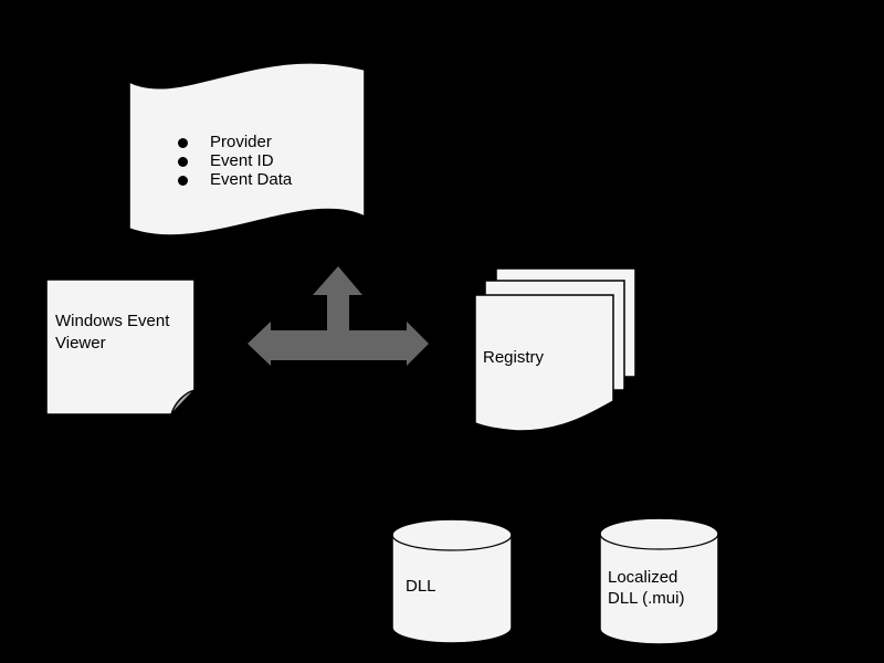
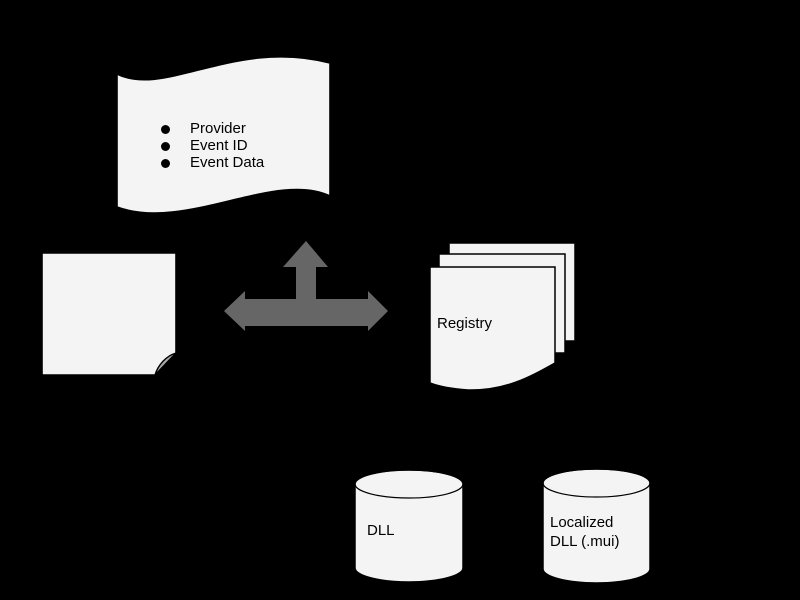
  Provider
  Event ID
  Event Data
- Windows Event Viewer
  Registry
  DLL
  Localized DLL (.mui)
